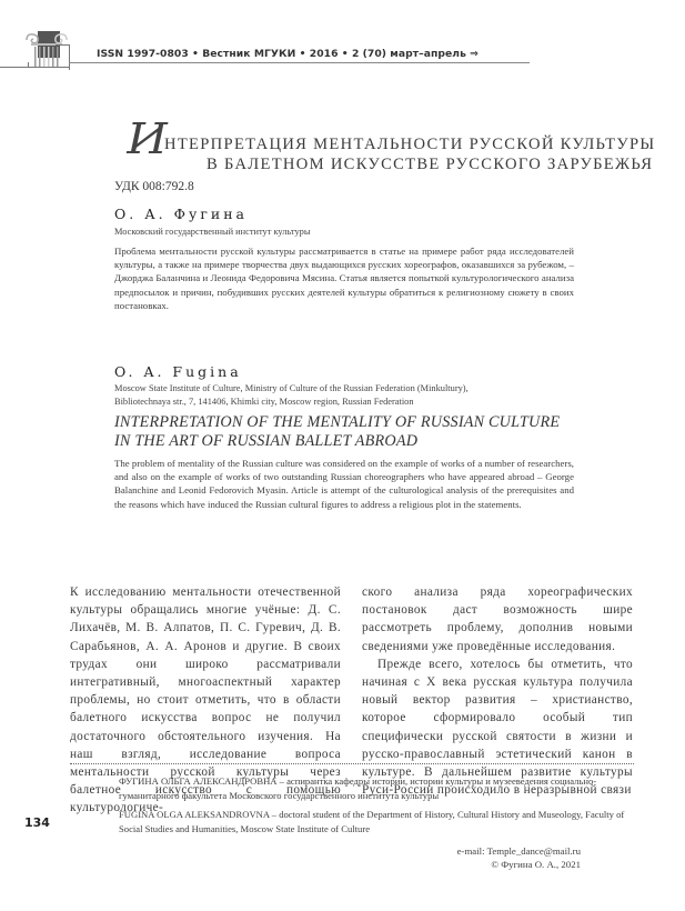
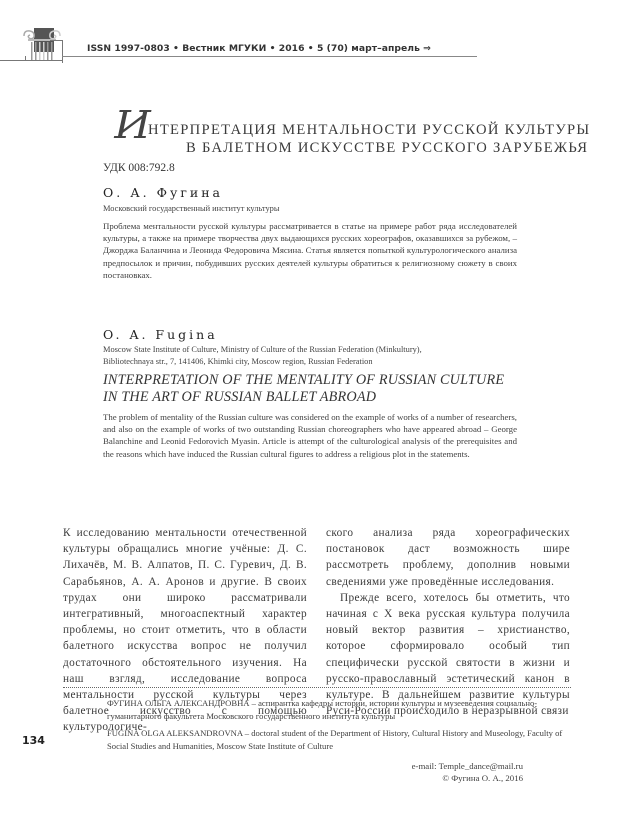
- ISSN 1997-0803 • Вестник МГУКИ • 2016 • 2 (70) март–апрель ⇒
+ ISSN 1997-0803 • Вестник МГУКИ • 2016 • 5 (70) март–апрель ⇒
  И
  НТЕРПРЕТАЦИЯ МЕНТАЛЬНОСТИ РУССКОЙ КУЛЬТУРЫ
  В БАЛЕТНОМ ИСКУССТВЕ РУССКОГО ЗАРУБЕЖЬЯ
  УДК 008:792.8
  О. А. Фугина
  Московский государственный институт культуры
  Проблема ментальности русской культуры рассматривается в статье на примере работ ряда исследователей культуры, а также на примере творчества двух выдающихся русских хореографов, оказавшихся за рубежом, – Джорджа Баланчина и Леонида Федоровича Мясина. Статья является попыткой культурологического анализа предпосылок и причин, побудивших русских деятелей культуры обратиться к религиозному сюжету в своих постановках.
  O. A. Fugina
  Moscow State Institute of Culture, Ministry of Culture of the Russian Federation (Minkultury),
  Bibliotechnaya str., 7, 141406, Khimki city, Moscow region, Russian Federation
  INTERPRETATION OF THE MENTALITY OF RUSSIAN CULTURE
  IN THE ART OF RUSSIAN BALLET ABROAD
  The problem of mentality of the Russian culture was considered on the example of works of a number of researchers, and also on the example of works of two outstanding Russian choreographers who have appeared abroad – George Balanchine and Leonid Fedorovich Myasin. Article is attempt of the culturological analysis of the prerequisites and the reasons which have induced the Russian cultural figures to address a religious plot in the statements.
  К исследованию ментальности отечественной культуры обращались многие учёные: Д. С. Лихачёв, М. В. Алпатов, П. С. Гуревич, Д. В. Сарабьянов, А. А. Аронов и другие. В своих трудах они широко рассматривали интегративный, многоаспектный характер проблемы, но стоит отметить, что в области балетного искусства вопрос не получил достаточного обстоятельного изучения. На наш взгляд, исследование вопроса ментальности русской культуры через балетное искусство с помощью культурологиче-
  ского анализа ряда хореографических постановок даст возможность шире рассмотреть проблему, дополнив новыми сведениями уже проведённые исследования.
  Прежде всего, хотелось бы отметить, что начиная с X века русская культура получила новый вектор развития – христианство, которое сформировало особый тип специфически русской святости в жизни и русско-православный эстетический канон в культуре. В дальнейшем развитие культуры Руси-России происходило в неразрывной связи
  ФУГИНА ОЛЬГА АЛЕКСАНДРОВНА – аспирантка кафедры истории, истории культуры и музееведения социально-гуманитарного факультета Московского государственного института культуры
  FUGINA OLGA ALEKSANDROVNA – doctoral student of the Department of History, Cultural History and Museology, Faculty of Social Studies and Humanities, Moscow State Institute of Culture
  134
  e-mail: Temple_dance@mail.ru
- © Фугина О. А., 2021
+ © Фугина О. А., 2016
